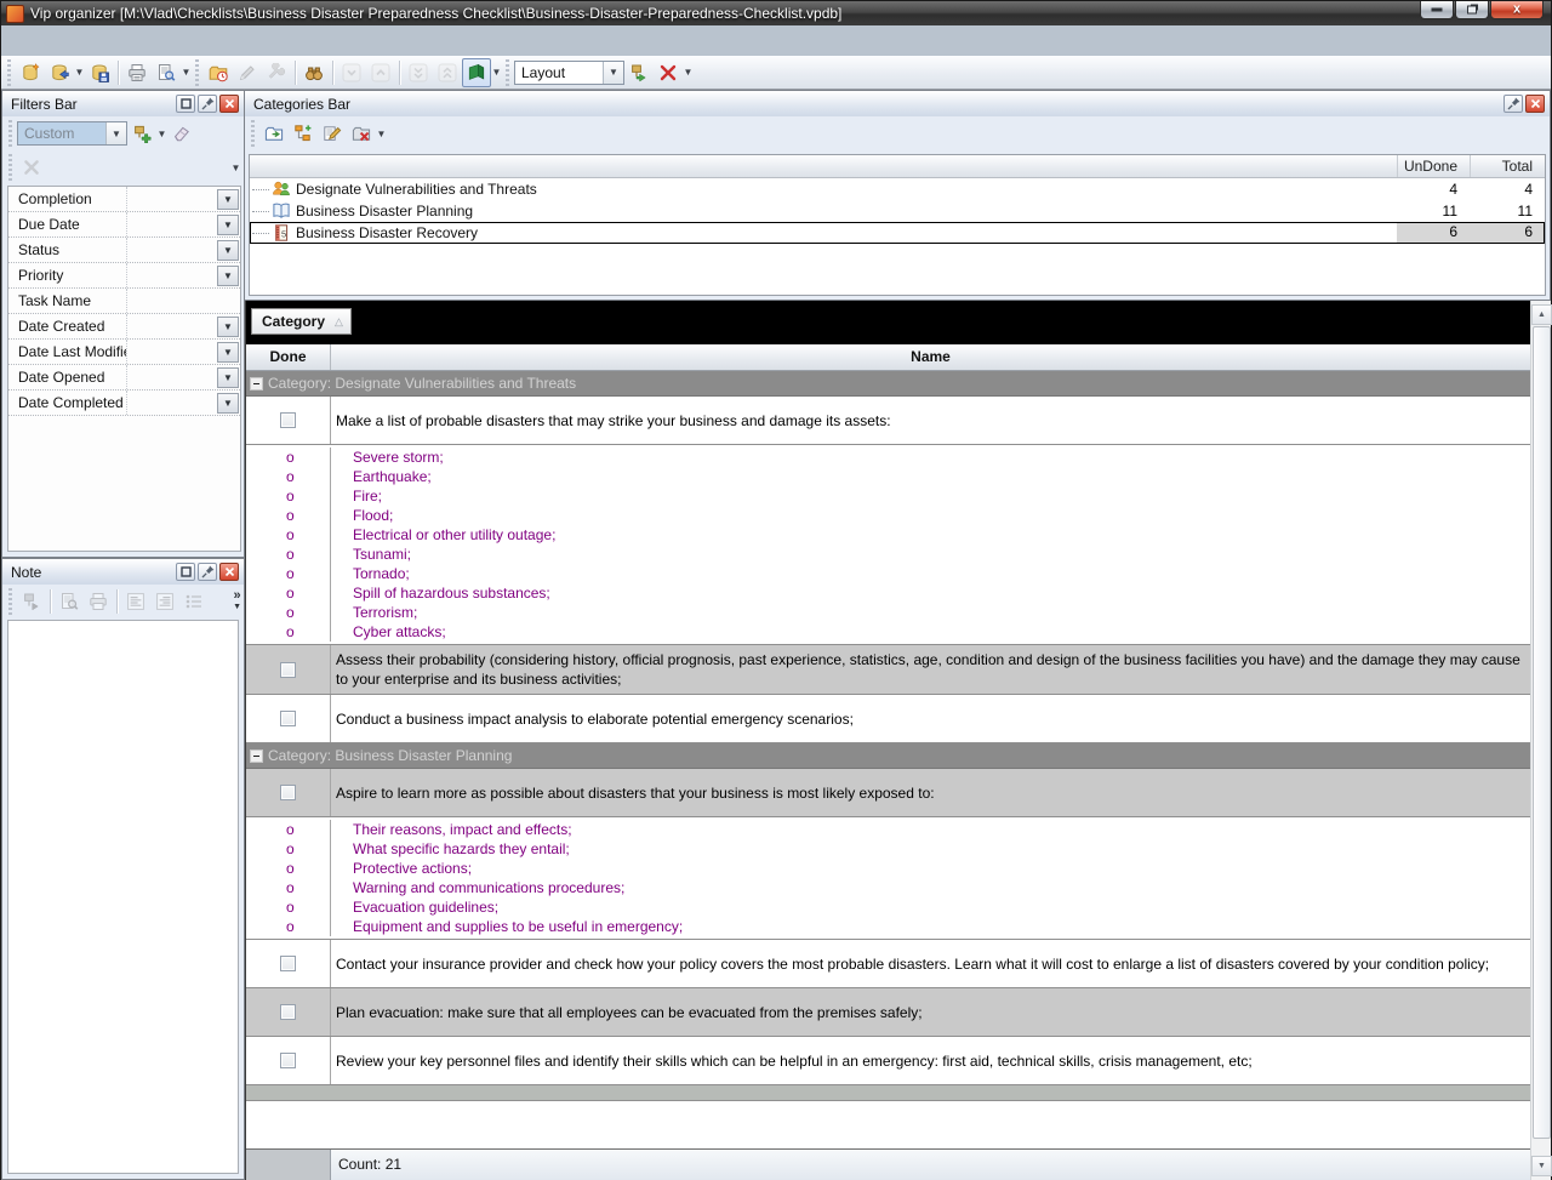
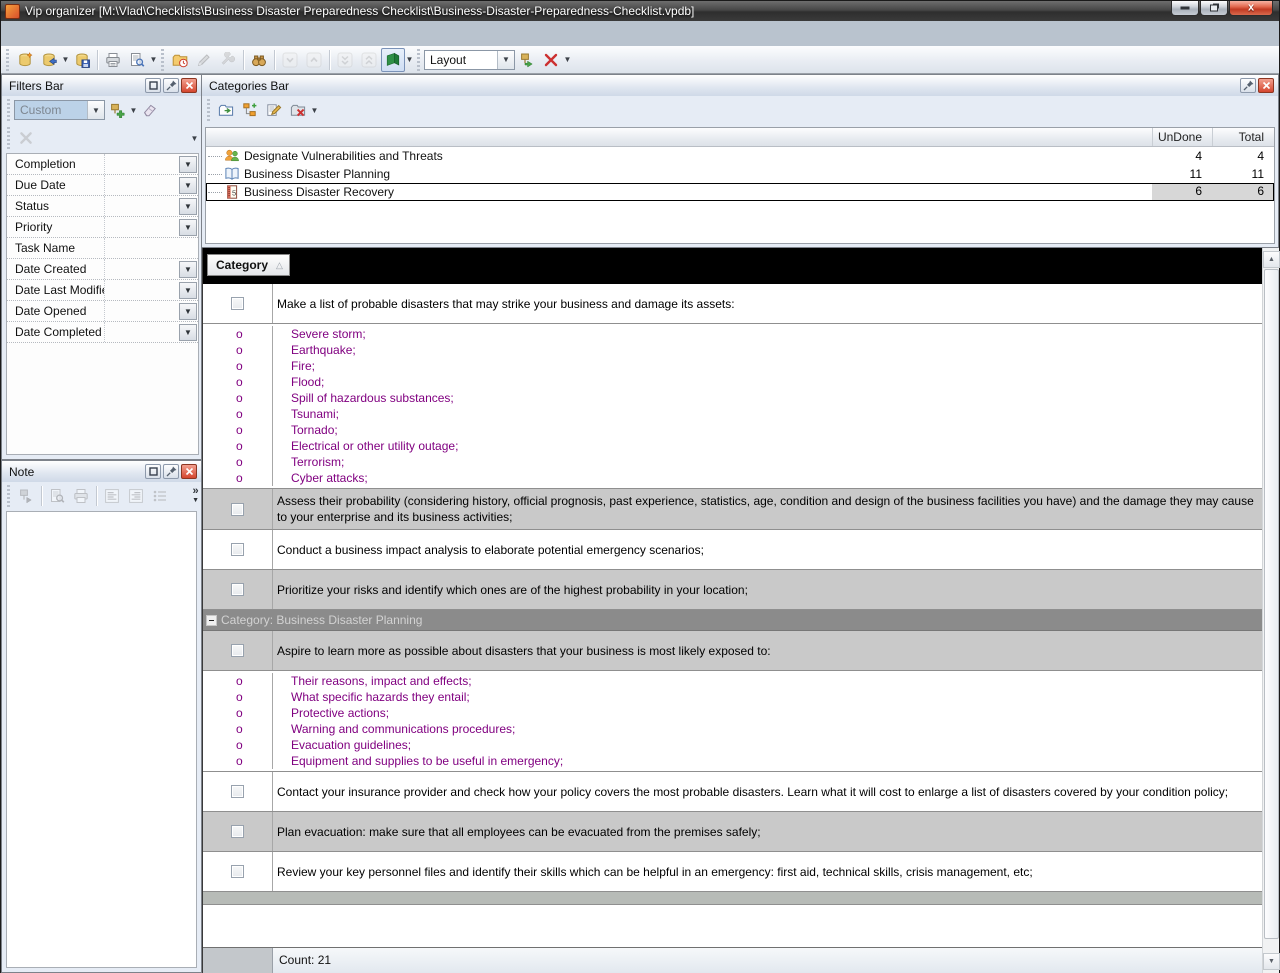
  Vip organizer [M:\Vlad\Checklists\Business Disaster Preparedness Checklist\Business-Disaster-Preparedness-Checklist.vpdb]
  x
  ▼
  ▼
  ▼
  Layout
  ▼
  ▼
  Filters Bar
  Custom
  ▼
  ▼
  ▼
  Completion
  ▼
  Due Date
  ▼
  Status
  ▼
  Priority
  ▼
  Task Name
  Date Created
  ▼
  Date Last Modifi
  ▼
  Date Opened
  ▼
  Date Completed
  ▼
  Note
  »
  Categories Bar
  ▼
  UnDone
  Total
  Designate Vulnerabilities and Threats
  4
  4
  Business Disaster Planning
  11
  11
  5
  Business Disaster Recovery
  6
  6
  Category
  △
- Done
- Name
- Category: Designate Vulnerabilities and Threats
  Make a list of probable disasters that may strike your business and damage its assets:
  o
  Severe storm;
  o
  Earthquake;
  o
  Fire;
  o
  Flood;
  o
- Electrical or other utility outage;
+ Spill of hazardous substances;
  o
  Tsunami;
  o
  Tornado;
  o
- Spill of hazardous substances;
+ Electrical or other utility outage;
  o
  Terrorism;
  o
  Cyber attacks;
  Assess their probability (considering history, official prognosis, past experience, statistics, age, condition and design of the business facilities you have) and the damage they may cause to your enterprise and its business activities;
  Conduct a business impact analysis to elaborate potential emergency scenarios;
+ Prioritize your risks and identify which ones are of the highest probability in your location;
  Category: Business Disaster Planning
  Aspire to learn more as possible about disasters that your business is most likely exposed to:
  o
  Their reasons, impact and effects;
  o
  What specific hazards they entail;
  o
  Protective actions;
  o
  Warning and communications procedures;
  o
  Evacuation guidelines;
  o
  Equipment and supplies to be useful in emergency;
  Contact your insurance provider and check how your policy covers the most probable disasters. Learn what it will cost to enlarge a list of disasters covered by your condition policy;
  Plan evacuation: make sure that all employees can be evacuated from the premises safely;
  Review your key personnel files and identify their skills which can be helpful in an emergency: first aid, technical skills, crisis management, etc;
  Count: 21
